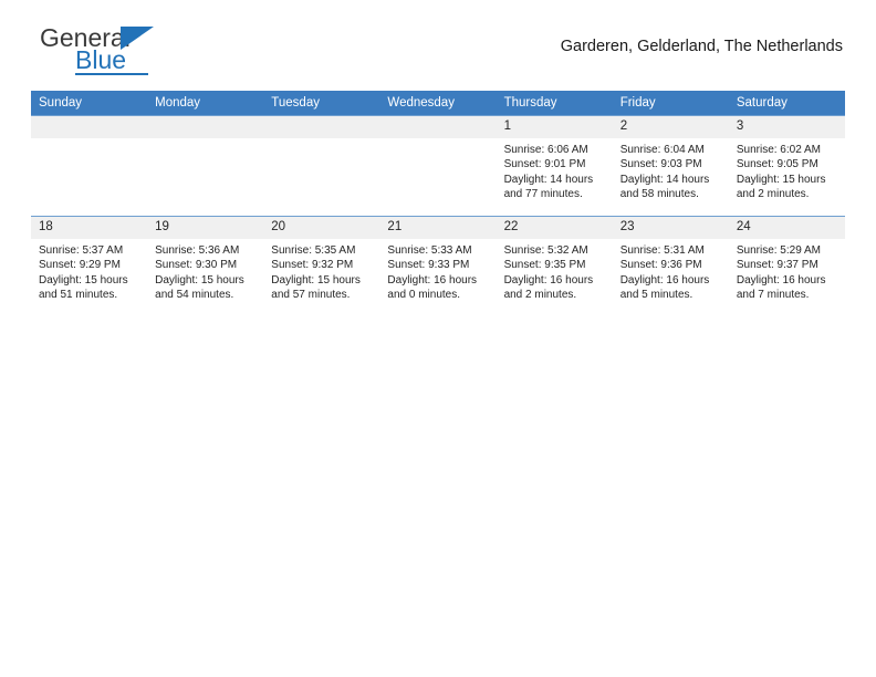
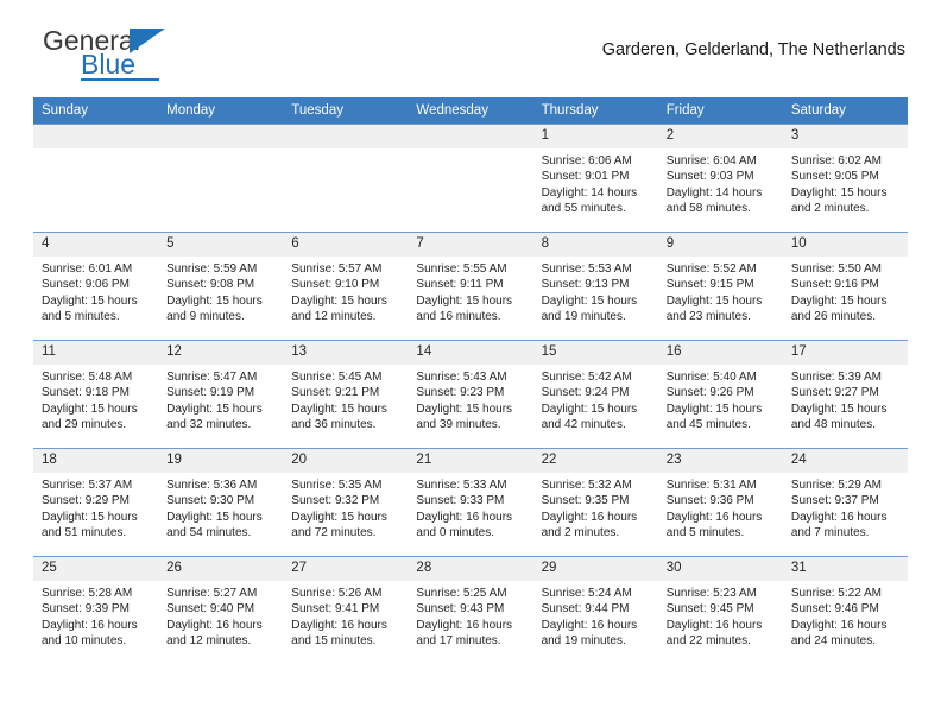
  General
  Blue
  Garderen, Gelderland, The Netherlands
  Sunday	Monday	Tuesday	Wednesday	Thursday	Friday	Saturday
- 				1Sunrise: 6:06 AMSunset: 9:01 PMDaylight: 14 hoursand 77 minutes.	2Sunrise: 6:04 AMSunset: 9:03 PMDaylight: 14 hoursand 58 minutes.	3Sunrise: 6:02 AMSunset: 9:05 PMDaylight: 15 hoursand 2 minutes.
+ 				1Sunrise: 6:06 AMSunset: 9:01 PMDaylight: 14 hoursand 55 minutes.	2Sunrise: 6:04 AMSunset: 9:03 PMDaylight: 14 hoursand 58 minutes.	3Sunrise: 6:02 AMSunset: 9:05 PMDaylight: 15 hoursand 2 minutes.
+ 4Sunrise: 6:01 AMSunset: 9:06 PMDaylight: 15 hoursand 5 minutes.	5Sunrise: 5:59 AMSunset: 9:08 PMDaylight: 15 hoursand 9 minutes.	6Sunrise: 5:57 AMSunset: 9:10 PMDaylight: 15 hoursand 12 minutes.	7Sunrise: 5:55 AMSunset: 9:11 PMDaylight: 15 hoursand 16 minutes.	8Sunrise: 5:53 AMSunset: 9:13 PMDaylight: 15 hoursand 19 minutes.	9Sunrise: 5:52 AMSunset: 9:15 PMDaylight: 15 hoursand 23 minutes.	10Sunrise: 5:50 AMSunset: 9:16 PMDaylight: 15 hoursand 26 minutes.
+ 11Sunrise: 5:48 AMSunset: 9:18 PMDaylight: 15 hoursand 29 minutes.	12Sunrise: 5:47 AMSunset: 9:19 PMDaylight: 15 hoursand 32 minutes.	13Sunrise: 5:45 AMSunset: 9:21 PMDaylight: 15 hoursand 36 minutes.	14Sunrise: 5:43 AMSunset: 9:23 PMDaylight: 15 hoursand 39 minutes.	15Sunrise: 5:42 AMSunset: 9:24 PMDaylight: 15 hoursand 42 minutes.	16Sunrise: 5:40 AMSunset: 9:26 PMDaylight: 15 hoursand 45 minutes.	17Sunrise: 5:39 AMSunset: 9:27 PMDaylight: 15 hoursand 48 minutes.
- 18Sunrise: 5:37 AMSunset: 9:29 PMDaylight: 15 hoursand 51 minutes.	19Sunrise: 5:36 AMSunset: 9:30 PMDaylight: 15 hoursand 54 minutes.	20Sunrise: 5:35 AMSunset: 9:32 PMDaylight: 15 hoursand 57 minutes.	21Sunrise: 5:33 AMSunset: 9:33 PMDaylight: 16 hoursand 0 minutes.	22Sunrise: 5:32 AMSunset: 9:35 PMDaylight: 16 hoursand 2 minutes.	23Sunrise: 5:31 AMSunset: 9:36 PMDaylight: 16 hoursand 5 minutes.	24Sunrise: 5:29 AMSunset: 9:37 PMDaylight: 16 hoursand 7 minutes.
+ 18Sunrise: 5:37 AMSunset: 9:29 PMDaylight: 15 hoursand 51 minutes.	19Sunrise: 5:36 AMSunset: 9:30 PMDaylight: 15 hoursand 54 minutes.	20Sunrise: 5:35 AMSunset: 9:32 PMDaylight: 15 hoursand 72 minutes.	21Sunrise: 5:33 AMSunset: 9:33 PMDaylight: 16 hoursand 0 minutes.	22Sunrise: 5:32 AMSunset: 9:35 PMDaylight: 16 hoursand 2 minutes.	23Sunrise: 5:31 AMSunset: 9:36 PMDaylight: 16 hoursand 5 minutes.	24Sunrise: 5:29 AMSunset: 9:37 PMDaylight: 16 hoursand 7 minutes.
+ 25Sunrise: 5:28 AMSunset: 9:39 PMDaylight: 16 hoursand 10 minutes.	26Sunrise: 5:27 AMSunset: 9:40 PMDaylight: 16 hoursand 12 minutes.	27Sunrise: 5:26 AMSunset: 9:41 PMDaylight: 16 hoursand 15 minutes.	28Sunrise: 5:25 AMSunset: 9:43 PMDaylight: 16 hoursand 17 minutes.	29Sunrise: 5:24 AMSunset: 9:44 PMDaylight: 16 hoursand 19 minutes.	30Sunrise: 5:23 AMSunset: 9:45 PMDaylight: 16 hoursand 22 minutes.	31Sunrise: 5:22 AMSunset: 9:46 PMDaylight: 16 hoursand 24 minutes.
